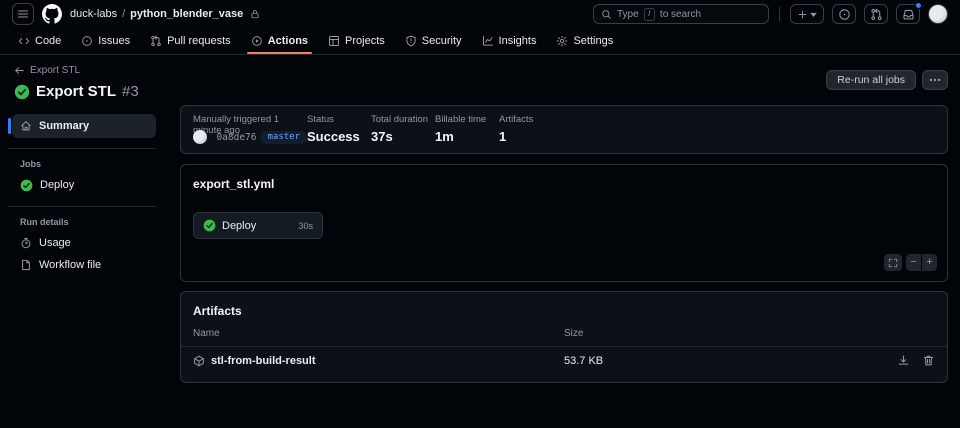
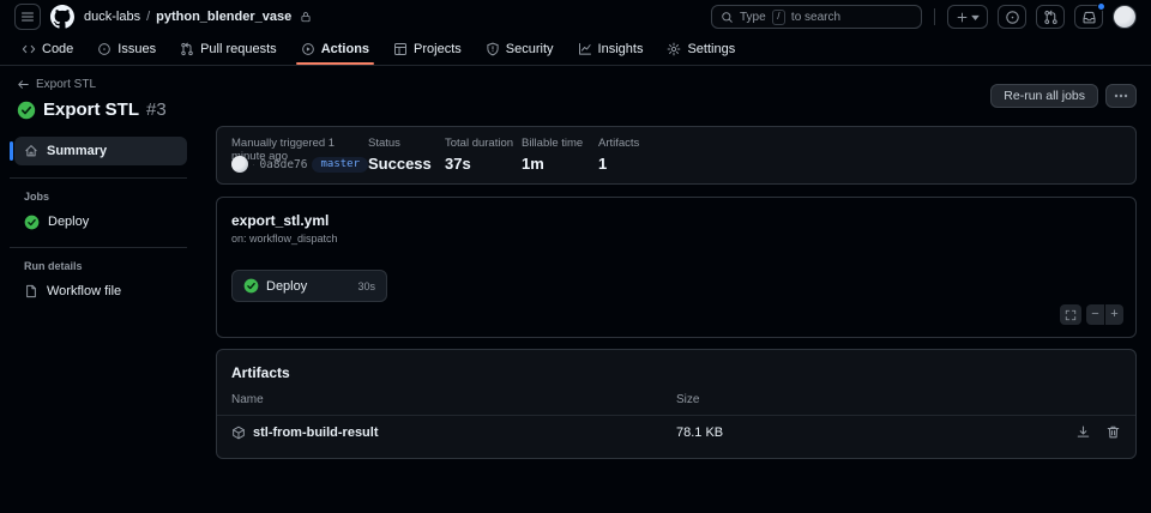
  duck-labs
  /
  python_blender_vase
  Type
  /
  to search
  Code
  Issues
  Pull requests
  Actions
  Projects
  Security
  Insights
  Settings
  Export STL
  Export STL
  #3
  Summary
  Jobs
  Deploy
  Run details
- Usage
  Workflow file
  Re-run all jobs
  Manually triggered 1 nute ago
  0a8de76
  master
  Status
  Success
  Total duration
  37s
  Billable time
  1m
  Artifacts
  1
  export_stl.yml
+ on: workflow_dispatch
  Deploy
  30s
  −
  +
  Artifacts
  Name
  Size
  stl-from-build-result
- 53.7 KB
+ 78.1 KB
